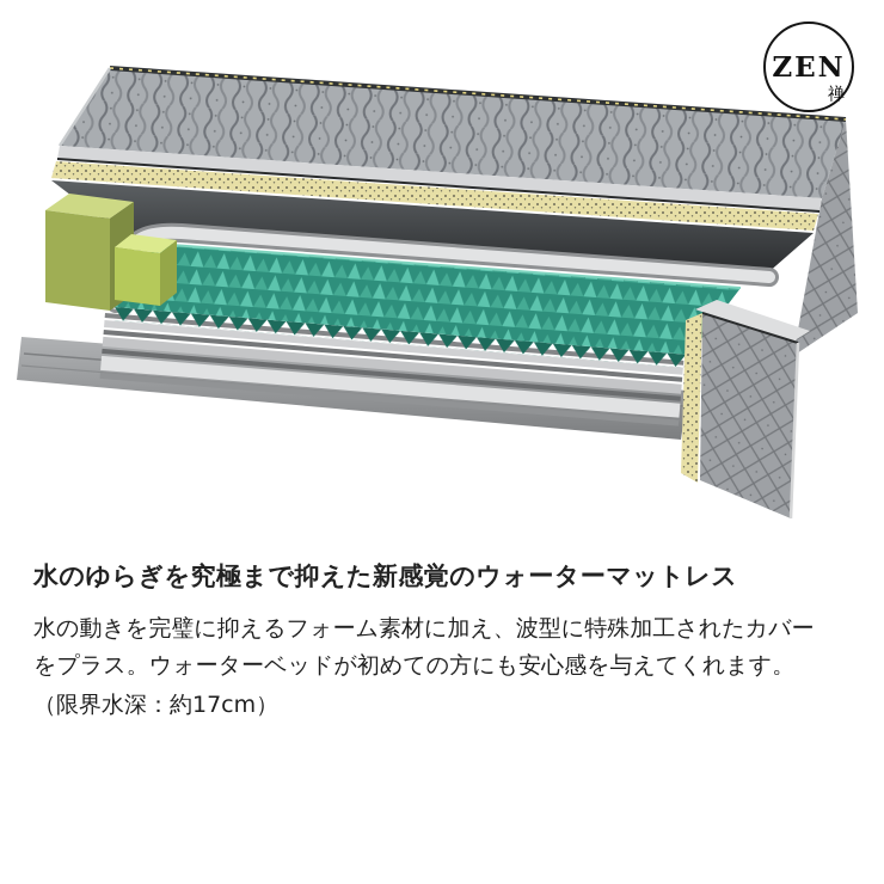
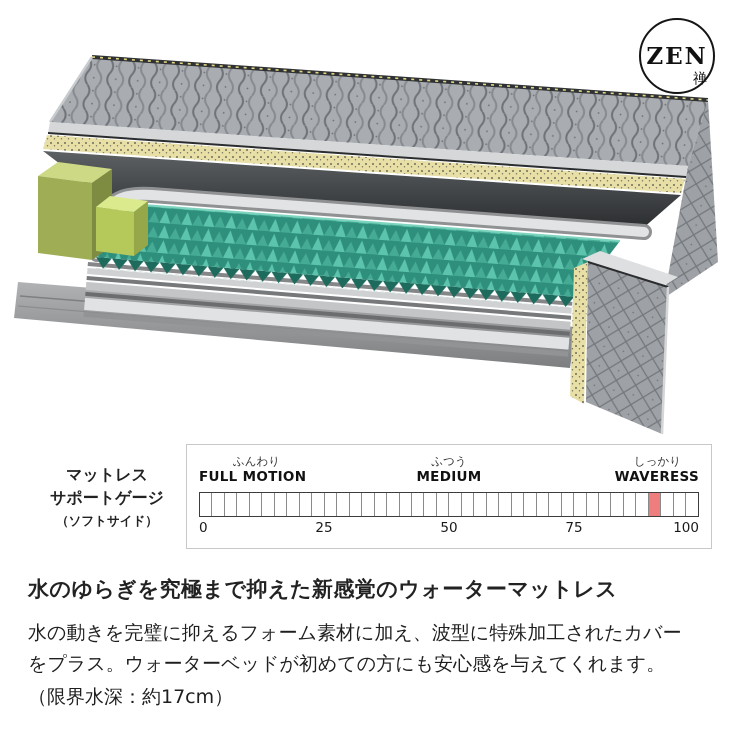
  ZEN
  禅
+ マットレス
+ サポートゲージ
+ （ソフトサイド）
+ ふんわり
+ FULL MOTION
+ ふつう
+ MEDIUM
+ しっかり
+ WAVERESS
+ 0
+ 25
+ 50
+ 75
+ 100
  水のゆらぎを究極まで抑えた新感覚のウォーターマットレス
  水の動きを完璧に抑えるフォーム素材に加え、波型に特殊加工されたカバーをプラス。ウォーターベッドが初めての方にも安心感を与えてくれます。
  （限界水深：約17cm）
